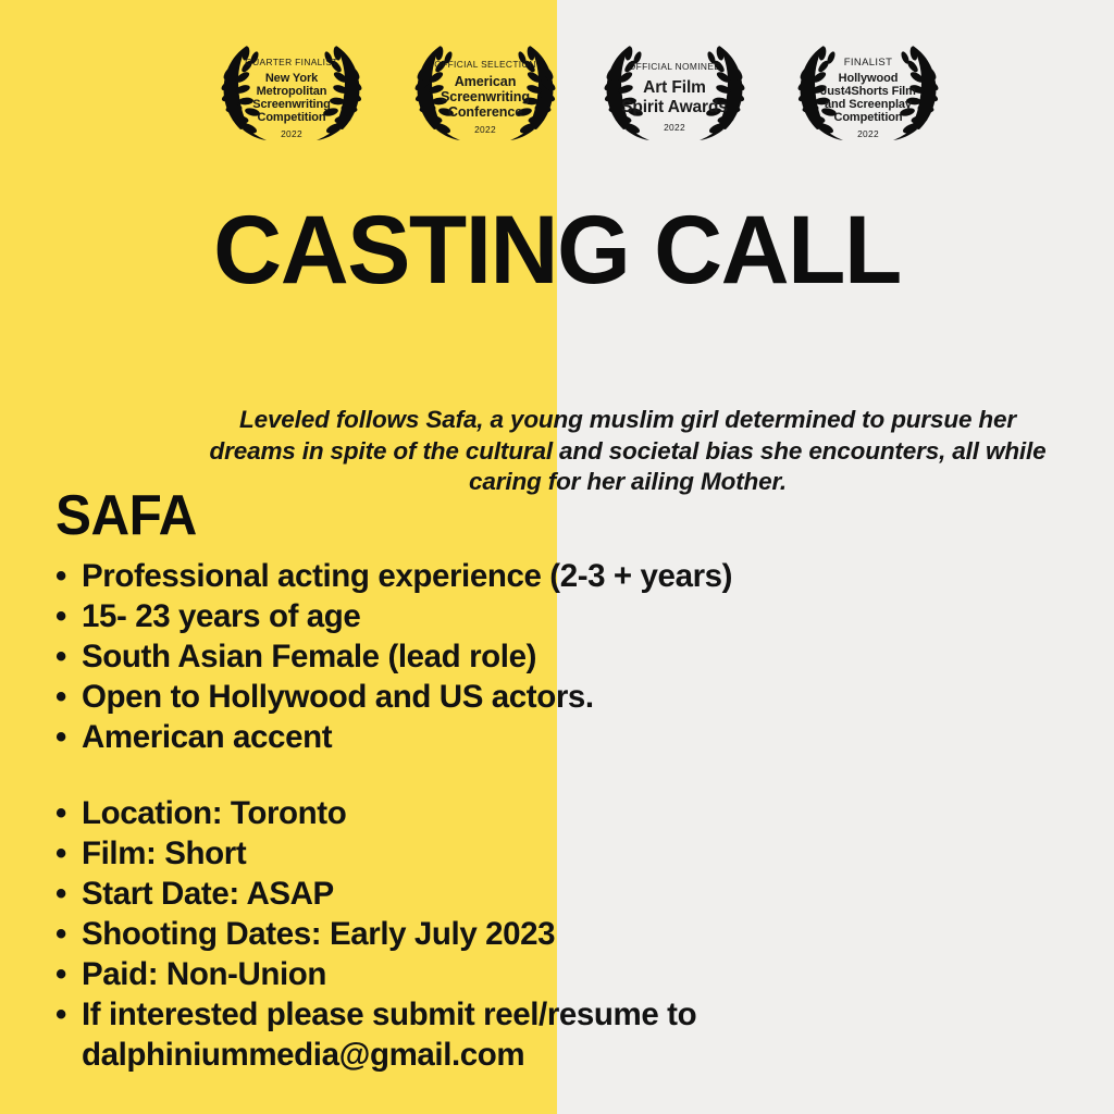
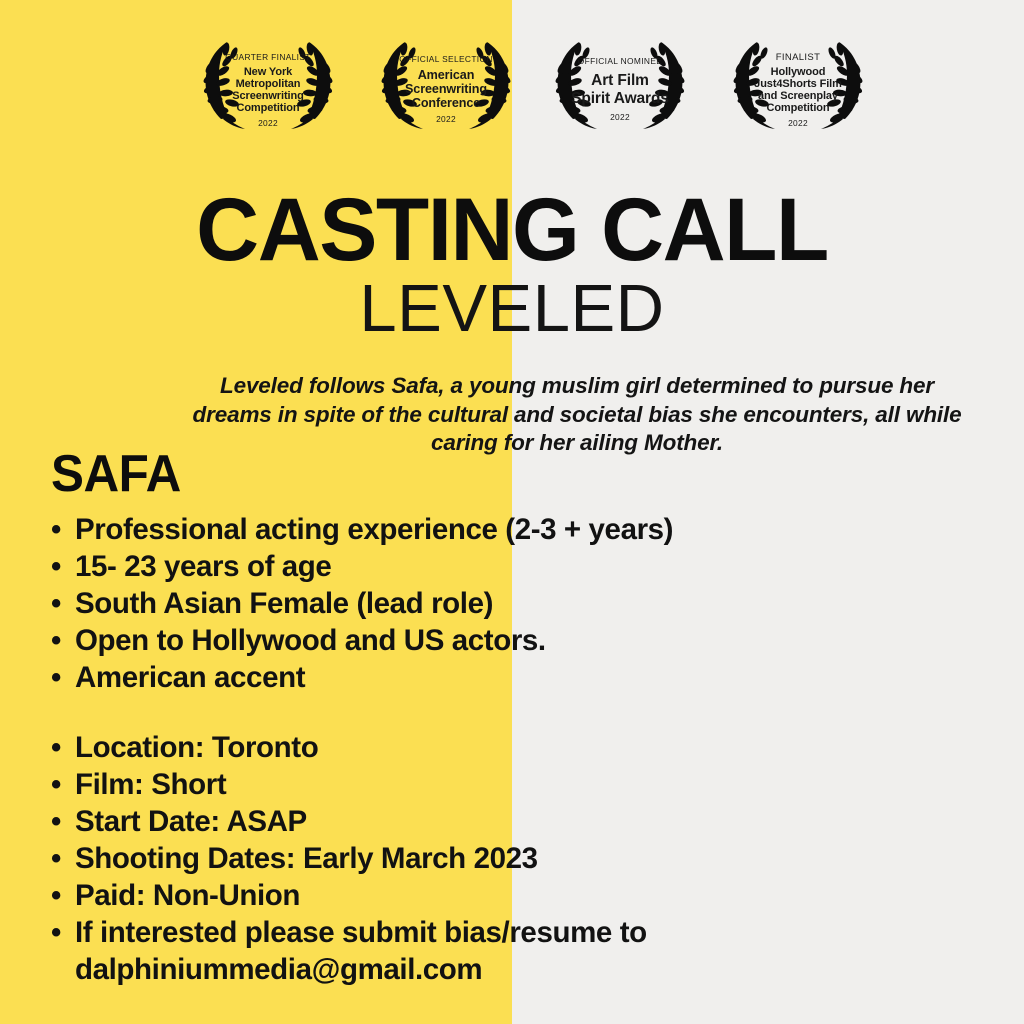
  QUARTER FINALIST
  New York
  Metropolitan
  Screenwriting
  Competition
  2022
  OFFICIAL SELECTION
  American
  Screenwriting
  Conference
  2022
  OFFICIAL NOMINEE
  Art Film
  Spirit Awards
  2022
  FINALIST
  Hollywood
  Just4Shorts Film
  and Screenplay
  Competition
  2022
  CASTING CALL
+ LEVELED
  Leveled follows Safa, a young muslim girl determined to pursue her dreams in spite of the cultural and societal bias she encounters, all while caring for her ailing Mother.
  SAFA
  •
  Professional acting experience (2-3 + years)
  •
  15- 23 years of age
  •
  South Asian Female (lead role)
  •
  Open to Hollywood and US actors.
  •
  American accent
  •
  Location: Toronto
  •
  Film: Short
  •
  Start Date: ASAP
  •
- Shooting Dates: Early July 2023
+ Shooting Dates: Early March 2023
  •
  Paid: Non-Union
  •
- If interested please submit reel/resume to
+ If interested please submit bias/resume to
  dalphiniummedia@gmail.com
